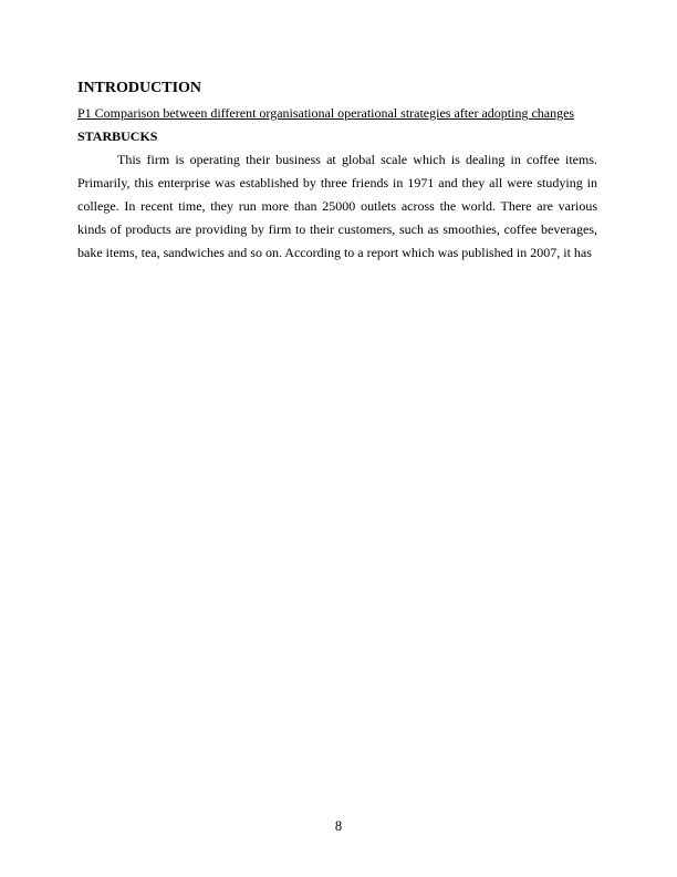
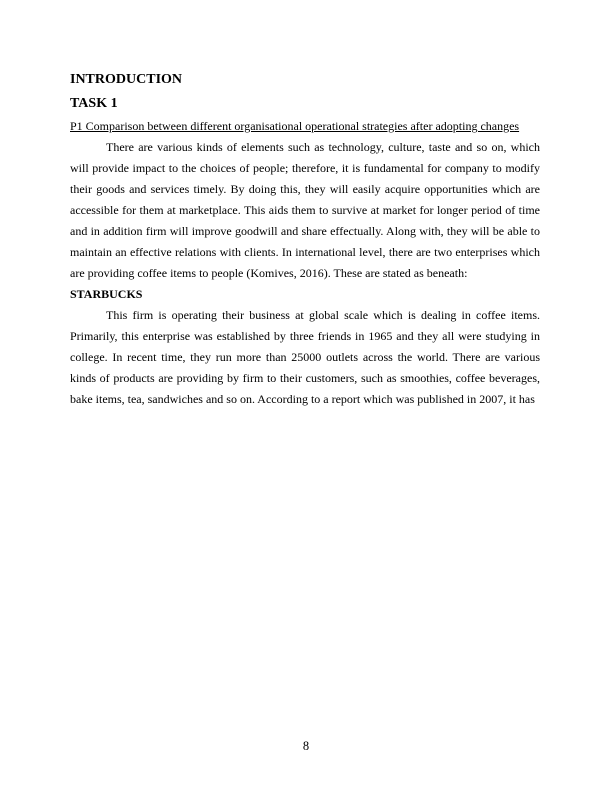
  INTRODUCTION
+ TASK 1
  P1 Comparison between different organisational operational strategies after adopting changes
+ There are various kinds of elements such as technology, culture, taste and so on, which will provide impact to the choices of people; therefore, it is fundamental for company to modify their goods and services timely. By doing this, they will easily acquire opportunities which are accessible for them at marketplace. This aids them to survive at market for longer period of time and in addition firm will improve goodwill and share effectually. Along with, they will be able to maintain an effective relations with clients. In international level, there are two enterprises which are providing coffee items to people (Komives, 2016). These are stated as beneath:
  STARBUCKS
- This firm is operating their business at global scale which is dealing in coffee items. Primarily, this enterprise was established by three friends in 1971 and they all were studying in college. In recent time, they run more than 25000 outlets across the world. There are various kinds of products are providing by firm to their customers, such as smoothies, coffee beverages, bake items, tea, sandwiches and so on. According to a report which was published in 2007, it has
+ This firm is operating their business at global scale which is dealing in coffee items. Primarily, this enterprise was established by three friends in 1965 and they all were studying in college. In recent time, they run more than 25000 outlets across the world. There are various kinds of products are providing by firm to their customers, such as smoothies, coffee beverages, bake items, tea, sandwiches and so on. According to a report which was published in 2007, it has
  8
